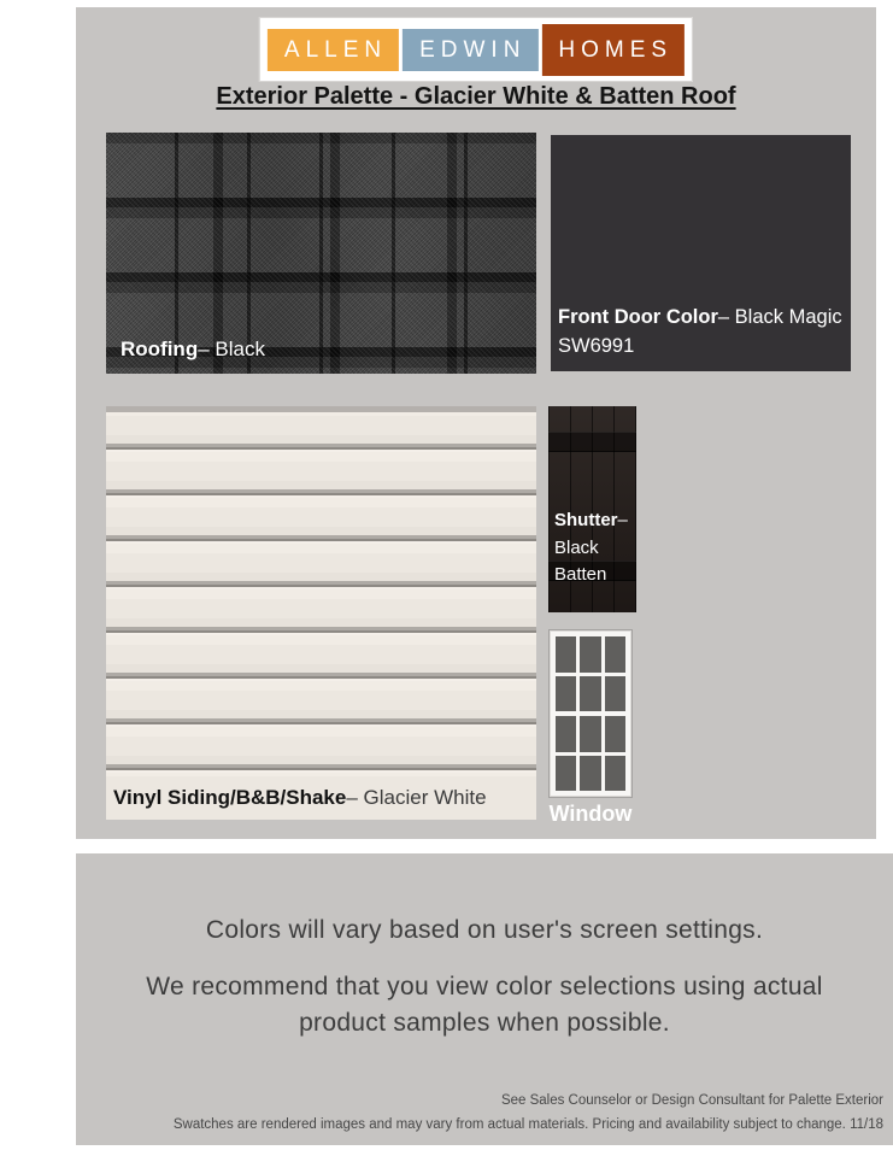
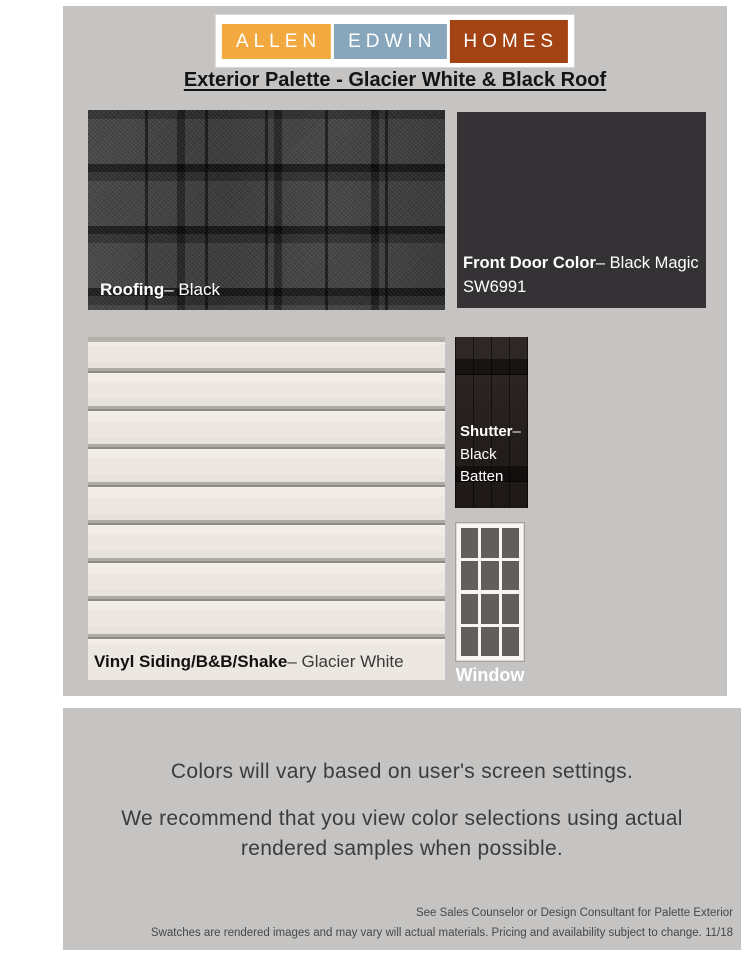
  ALLEN
  EDWIN
  HOMES
- Exterior Palette - Glacier White & Batten Roof
+ Exterior Palette - Glacier White & Black Roof
  Roofing– Black
  Front Door Color– Black Magic
  SW6991
  Vinyl Siding/B&B/Shake
  – Glacier White
  Shutter– Black Batten
  Window
  Colors will vary based on user's screen settings.
- We recommend that you view color selections using actual product samples when possible.
+ We recommend that you view color selections using actual rendered samples when possible.
  See Sales Counselor or Design Consultant for Palette Exterior
- Swatches are rendered images and may vary from actual materials. Pricing and availability subject to change. 11/18
+ Swatches are rendered images and may vary will actual materials. Pricing and availability subject to change. 11/18
